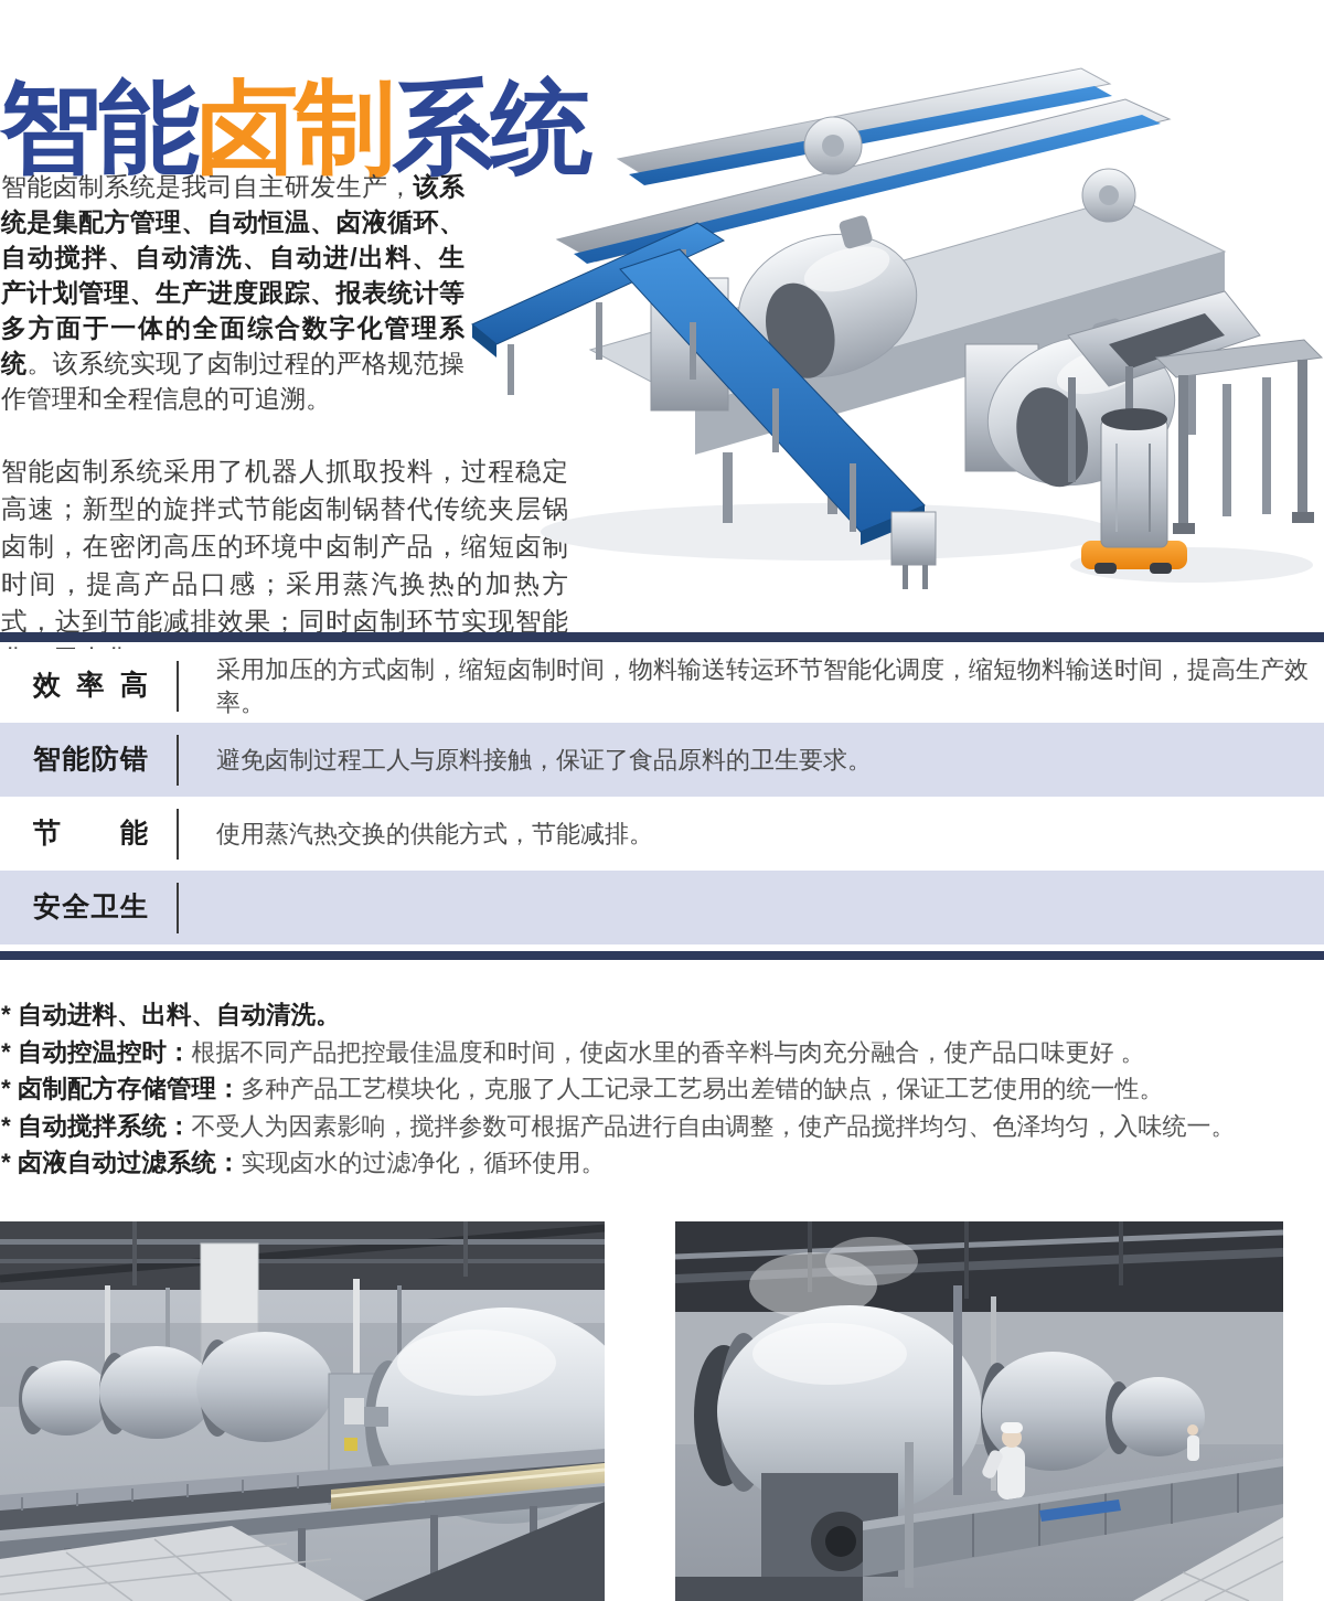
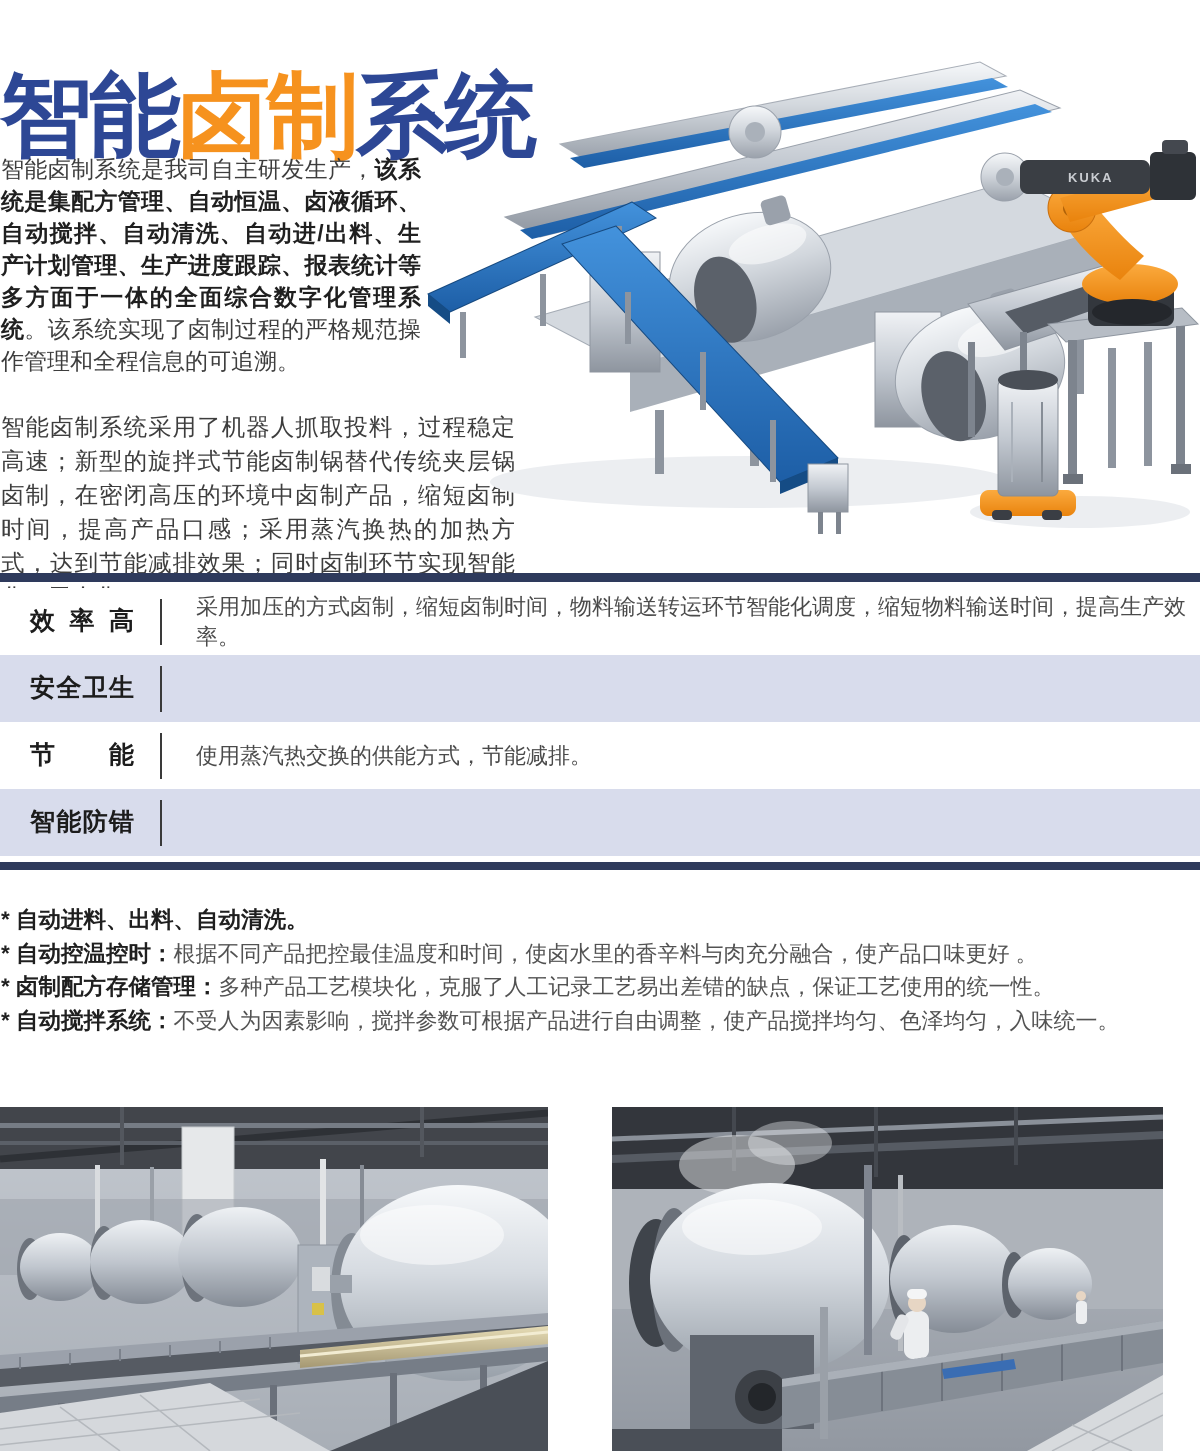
  智能卤制系统
  智能卤制系统是我司自主研发生产，该系统是集配方管理、自动恒温、卤液循环、自动搅拌、自动清洗、自动进/出料、生产计划管理、生产进度跟踪、报表统计等多方面于一体的全面综合数字化管理系统。该系统实现了卤制过程的严格规范操作管理和全程信息的可追溯。
  智能卤制系统采用了机器人抓取投料，过程稳定高速；新型的旋拌式节能卤制锅替代传统夹层锅卤制，在密闭高压的环境中卤制产品，缩短卤制时间，提高产品口感；采用蒸汽换热的加热方式，达到节能减排效果；同时卤制环节实现智能
+ KUKA
  效率高
  采用加压的方式卤制，缩短卤制时间，物料输送转运环节智能化调度，缩短物料输送时间，提高生产效率。
- 智能防错
+ 安全卫生
- 避免卤制过程工人与原料接触，保证了食品原料的卫生要求。
  节能
  使用蒸汽热交换的供能方式，节能减排。
- 安全卫生
+ 智能防错
  * 自动进料、出料、自动清洗。
  * 自动控温控时：根据不同产品把控最佳温度和时间，使卤水里的香辛料与肉充分融合，使产品口味更好 。
  * 卤制配方存储管理：多种产品工艺模块化，克服了人工记录工艺易出差错的缺点，保证工艺使用的统一性。
  * 自动搅拌系统：不受人为因素影响，搅拌参数可根据产品进行自由调整，使产品搅拌均匀、色泽均匀，入味统一。
- * 卤液自动过滤系统：实现卤水的过滤净化，循环使用。
